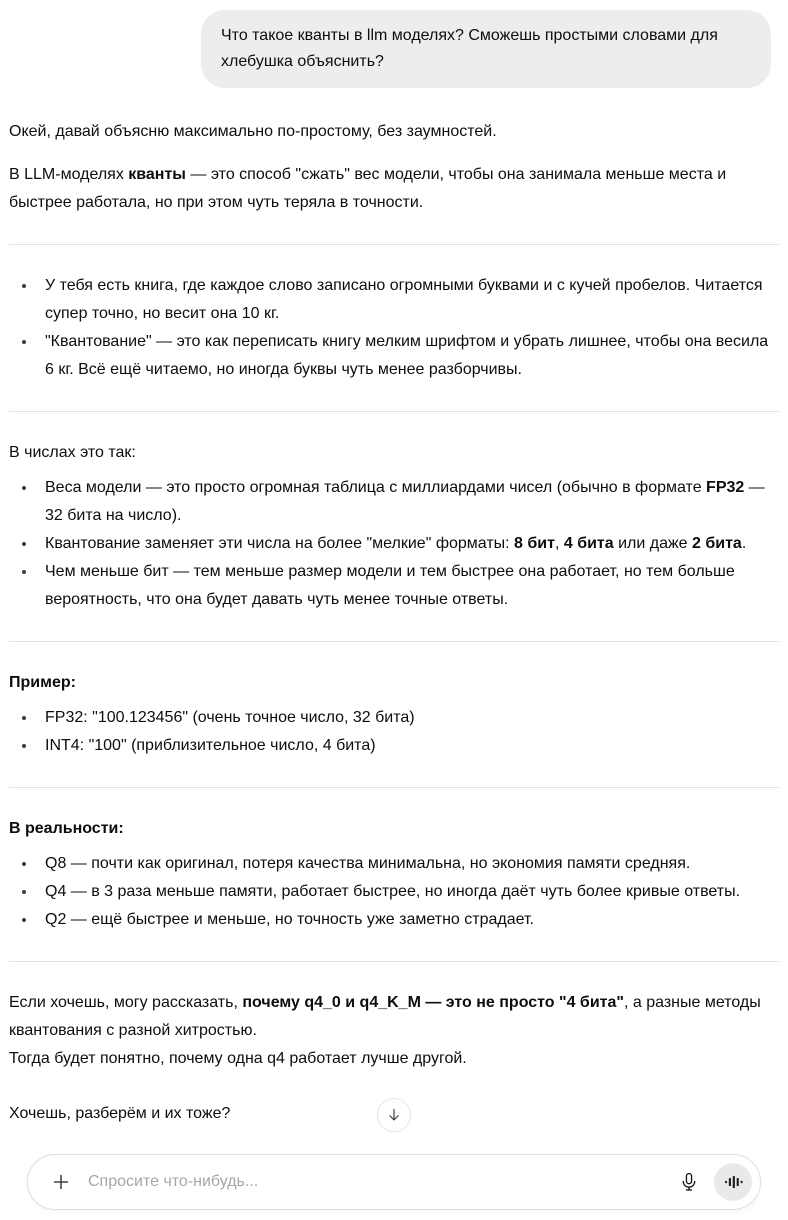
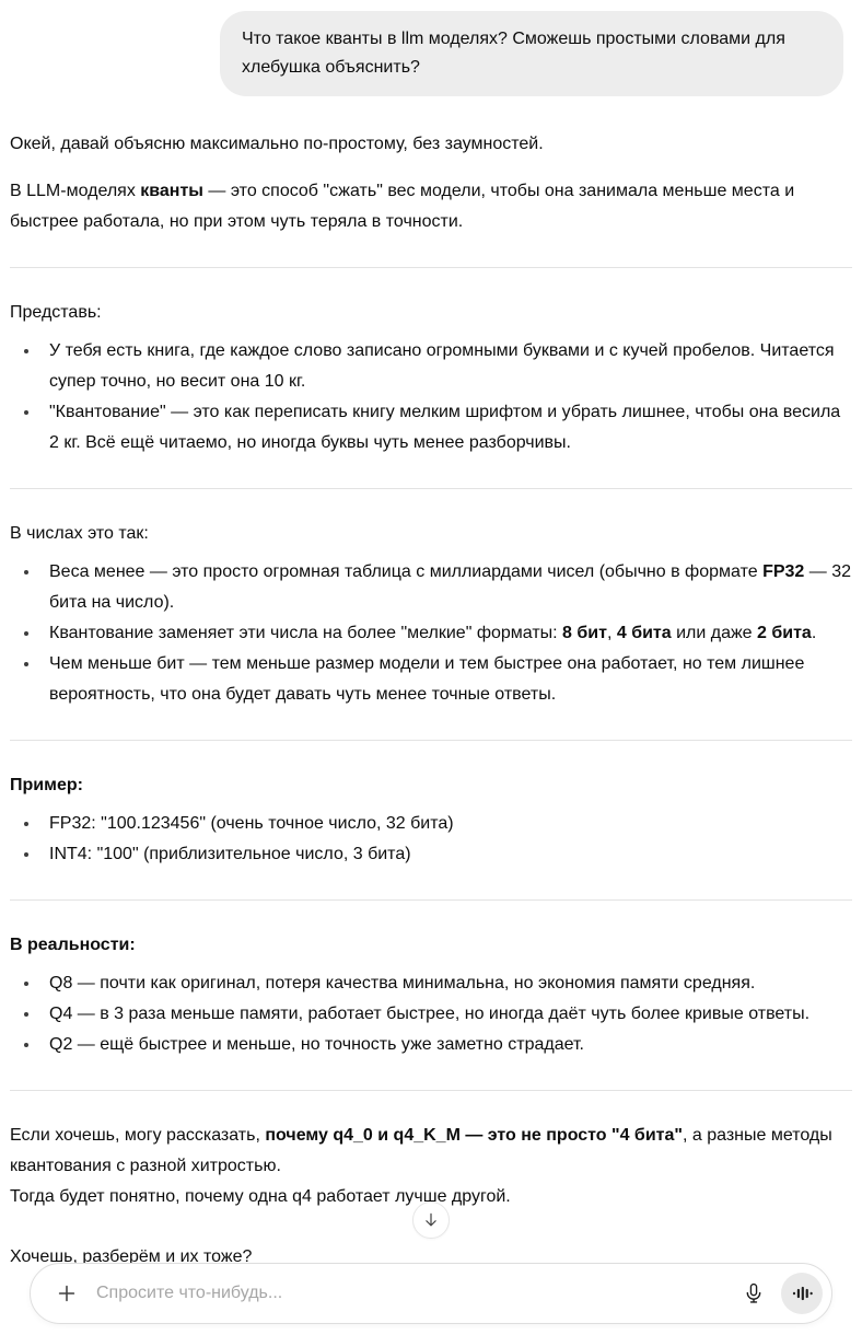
  Что такое кванты в llm моделях? Сможешь простыми словами для хлебушка объяснить?
  Окей, давай объясню максимально по-простому, без заумностей.
  В LLM-моделях кванты — это способ "сжать" вес модели, чтобы она занимала меньше места и быстрее работала, но при этом чуть теряла в точности.
+ Представь:
  У тебя есть книга, где каждое слово записано огромными буквами и с кучей пробелов. Читается супер точно, но весит она 10 кг.
- "Квантование" — это как переписать книгу мелким шрифтом и убрать лишнее, чтобы она весила 6 кг. Всё ещё читаемо, но иногда буквы чуть менее разборчивы.
+ "Квантование" — это как переписать книгу мелким шрифтом и убрать лишнее, чтобы она весила 2 кг. Всё ещё читаемо, но иногда буквы чуть менее разборчивы.
  В числах это так:
- Веса модели — это просто огромная таблица с миллиардами чисел (обычно в формате FP32 — 32 бита на число).
+ Веса менее — это просто огромная таблица с миллиардами чисел (обычно в формате FP32 — 32 бита на число).
  Квантование заменяет эти числа на более "мелкие" форматы: 8 бит, 4 бита или даже 2 бита.
- Чем меньше бит — тем меньше размер модели и тем быстрее она работает, но тем больше вероятность, что она будет давать чуть менее точные ответы.
+ Чем меньше бит — тем меньше размер модели и тем быстрее она работает, но тем лишнее вероятность, что она будет давать чуть менее точные ответы.
  Пример:
  FP32: "100.123456" (очень точное число, 32 бита)
- INT4: "100" (приблизительное число, 4 бита)
+ INT4: "100" (приблизительное число, 3 бита)
  В реальности:
  Q8 — почти как оригинал, потеря качества минимальна, но экономия памяти средняя.
  Q4 — в 3 раза меньше памяти, работает быстрее, но иногда даёт чуть более кривые ответы.
  Q2 — ещё быстрее и меньше, но точность уже заметно страдает.
  Если хочешь, могу рассказать, почему q4_0 и q4_K_M — это не просто "4 бита", а разные методы квантования с разной хитростью.
  Тогда будет понятно, почему одна q4 работает лучше другой.
  Хочешь, разберём и их тоже?
  Спросите что-нибудь...
